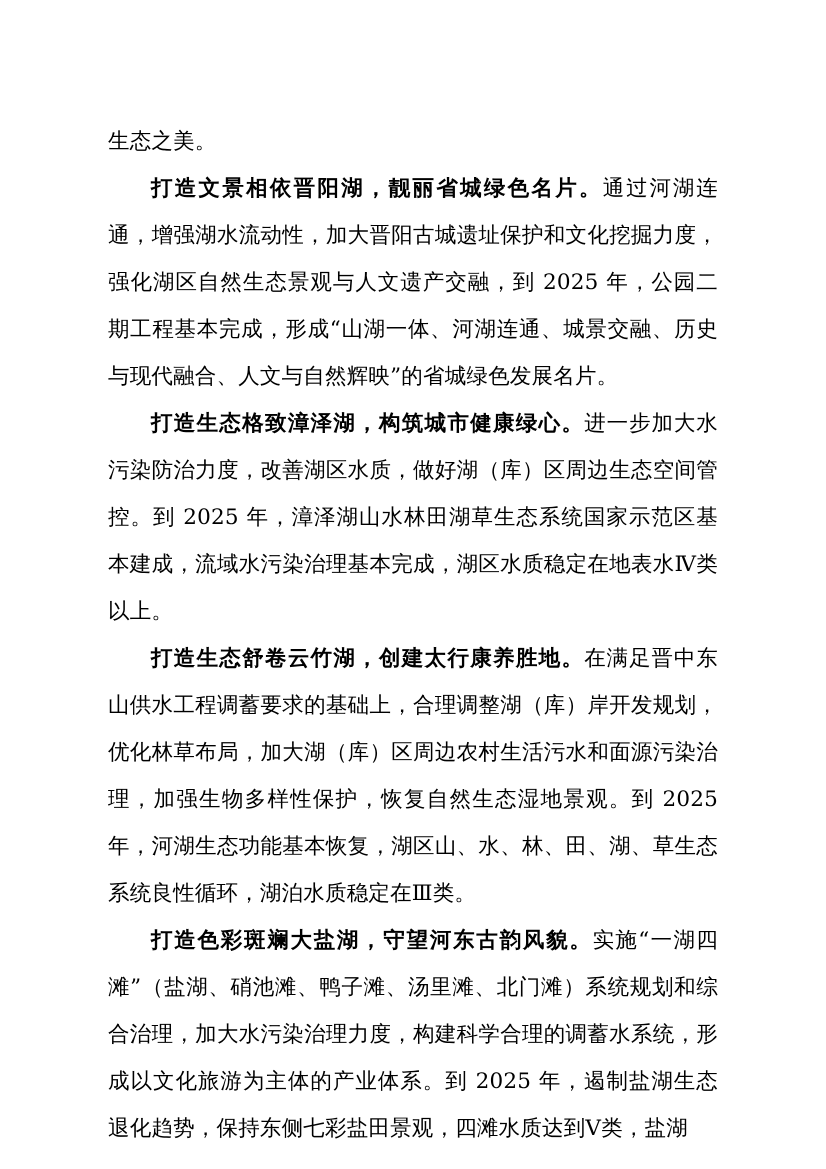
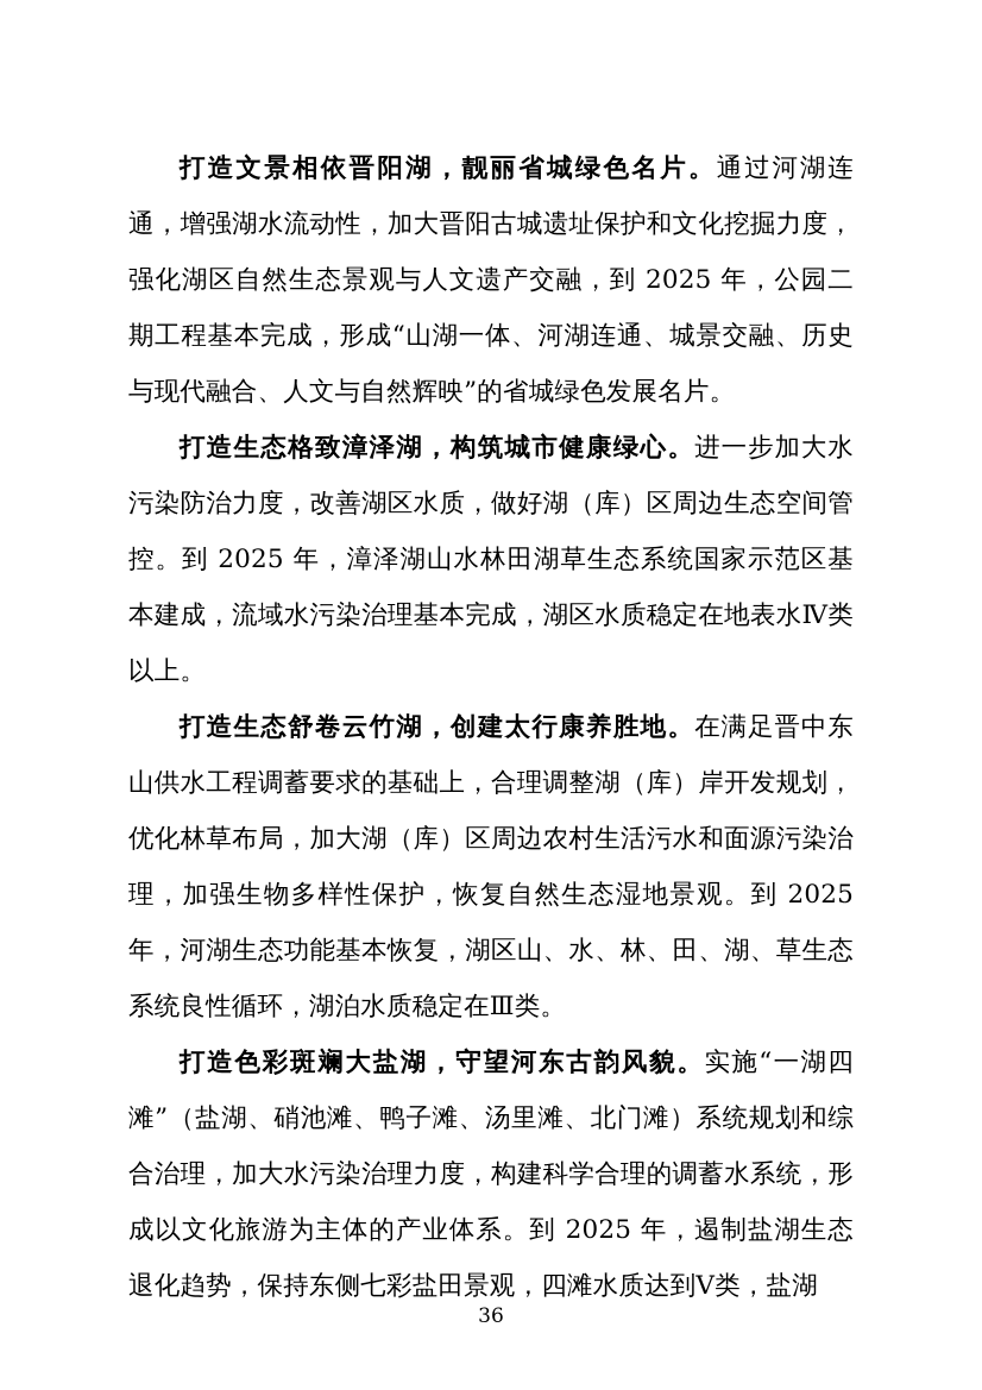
- 生态之美。
  打造文景相依晋阳湖，靓丽省城绿色名片。通过河湖连通，增强湖水流动性，加大晋阳古城遗址保护和文化挖掘力度，强化湖区自然生态景观与人文遗产交融，到 2025 年，公园二期工程基本完成，形成“山湖一体、河湖连通、城景交融、历史与现代融合、人文与自然辉映”的省城绿色发展名片。
  打造生态格致漳泽湖，构筑城市健康绿心。进一步加大水污染防治力度，改善湖区水质，做好湖（库）区周边生态空间管控。到 2025 年，漳泽湖山水林田湖草生态系统国家示范区基本建成，流域水污染治理基本完成，湖区水质稳定在地表水Ⅳ类以上。
  打造生态舒卷云竹湖，创建太行康养胜地。在满足晋中东山供水工程调蓄要求的基础上，合理调整湖（库）岸开发规划，优化林草布局，加大湖（库）区周边农村生活污水和面源污染治理，加强生物多样性保护，恢复自然生态湿地景观。到 2025 年，河湖生态功能基本恢复，湖区山、水、林、田、湖、草生态系统良性循环，湖泊水质稳定在Ⅲ类。
  打造色彩斑斓大盐湖，守望河东古韵风貌。实施“一湖四滩”（盐湖、硝池滩、鸭子滩、汤里滩、北门滩）系统规划和综合治理，加大水污染治理力度，构建科学合理的调蓄水系统，形成以文化旅游为主体的产业体系。到 2025 年，遏制盐湖生态退化趋势，保持东侧七彩盐田景观，四滩水质达到Ⅴ类，盐湖
+ 36
